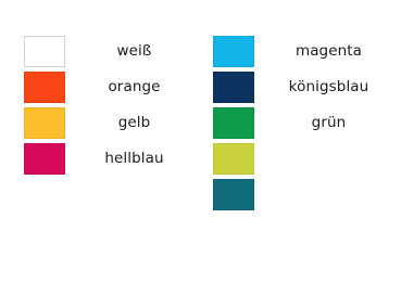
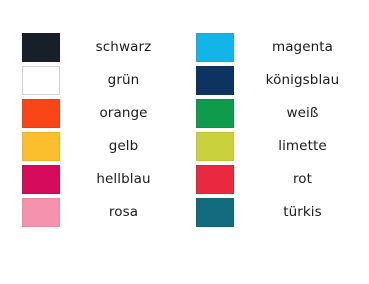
+ schwarz
- weiß
+ grün
  orange
  gelb
  hellblau
+ rosa
  magenta
  königsblau
- grün
+ weiß
+ limette
+ rot
+ türkis
